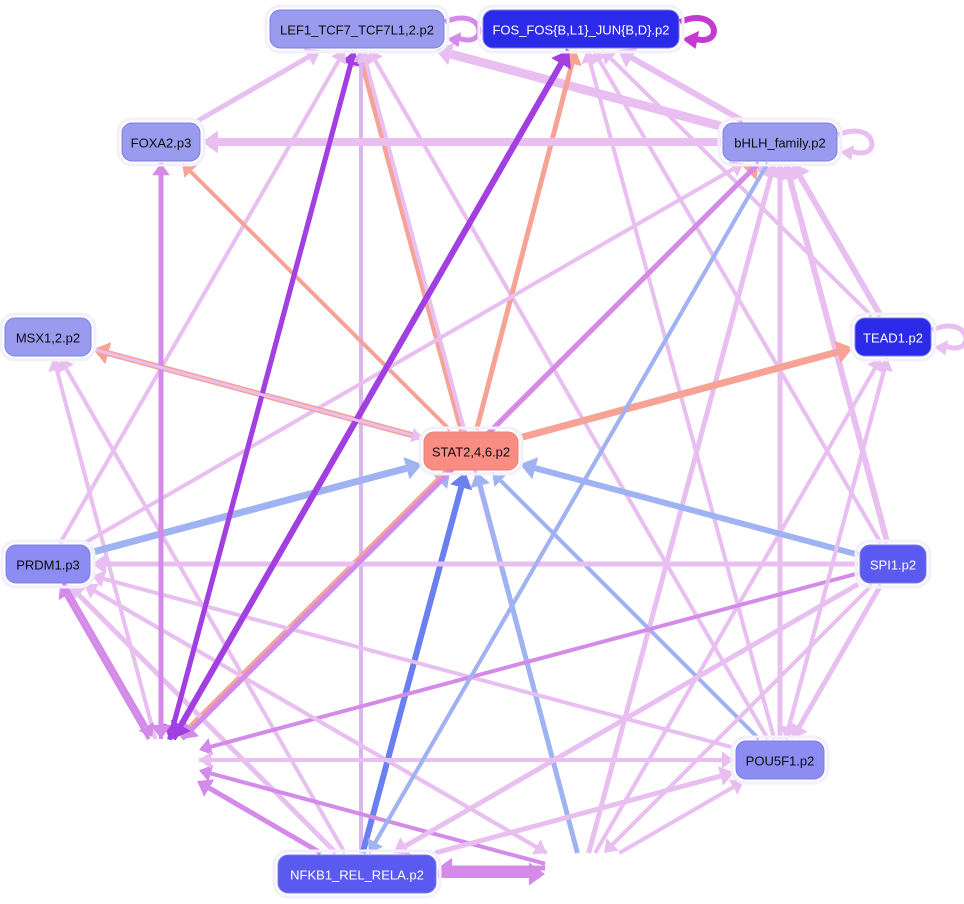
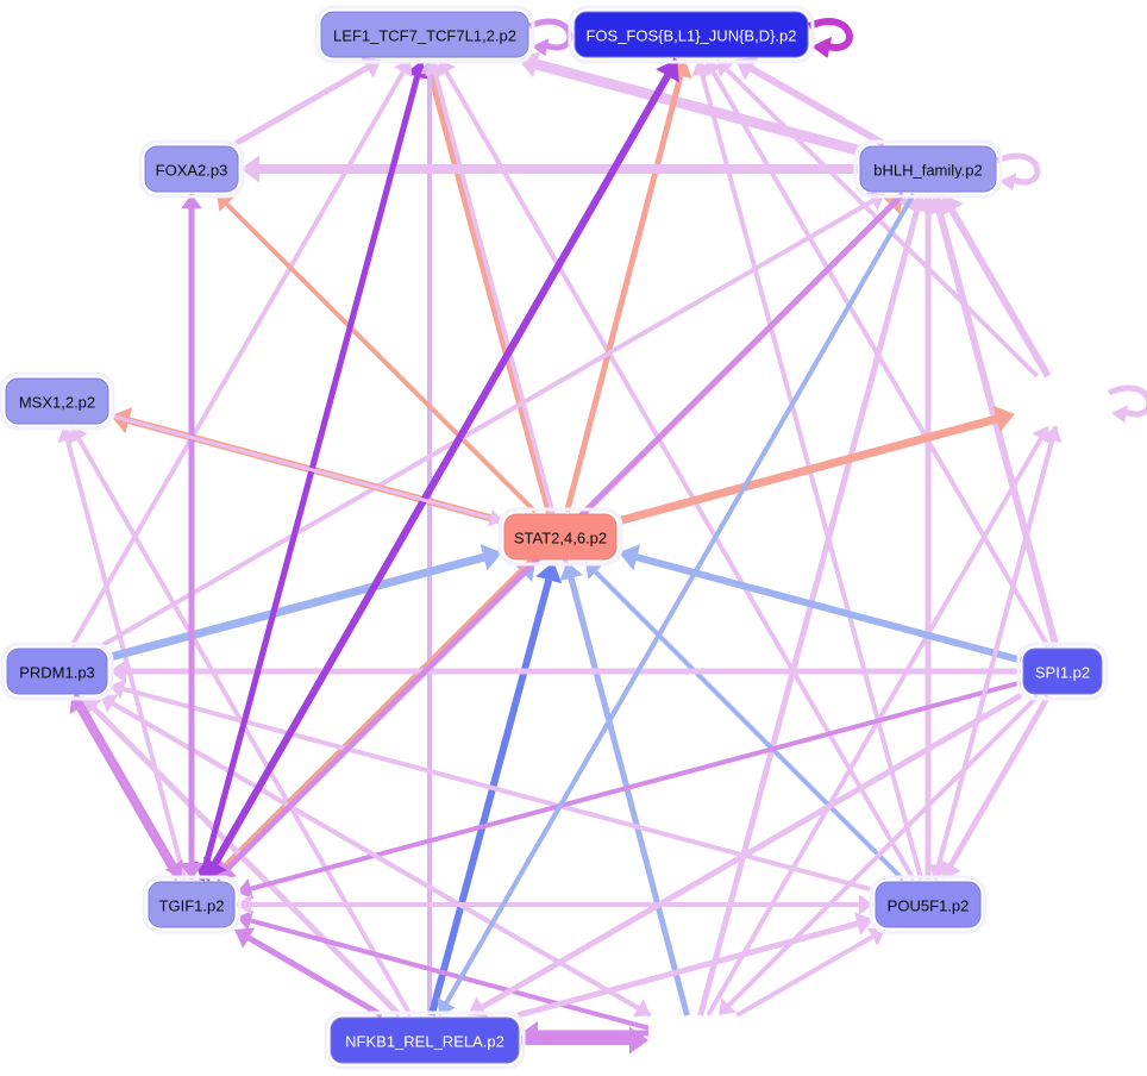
  LEF1_TCF7_TCF7L1,2.p2
  FOS_FOS{B,L1}_JUN{B,D}.p2
  FOXA2.p3
  bHLH_family.p2
  MSX1,2.p2
- TEAD1.p2
  STAT2,4,6.p2
  PRDM1.p3
  SPI1.p2
+ TGIF1.p2
  POU5F1.p2
  NFKB1_REL_RELA.p2
